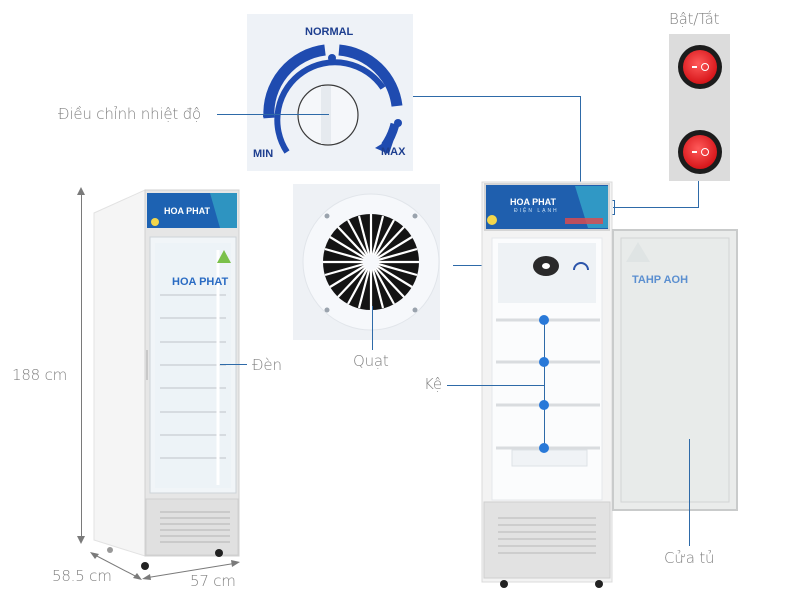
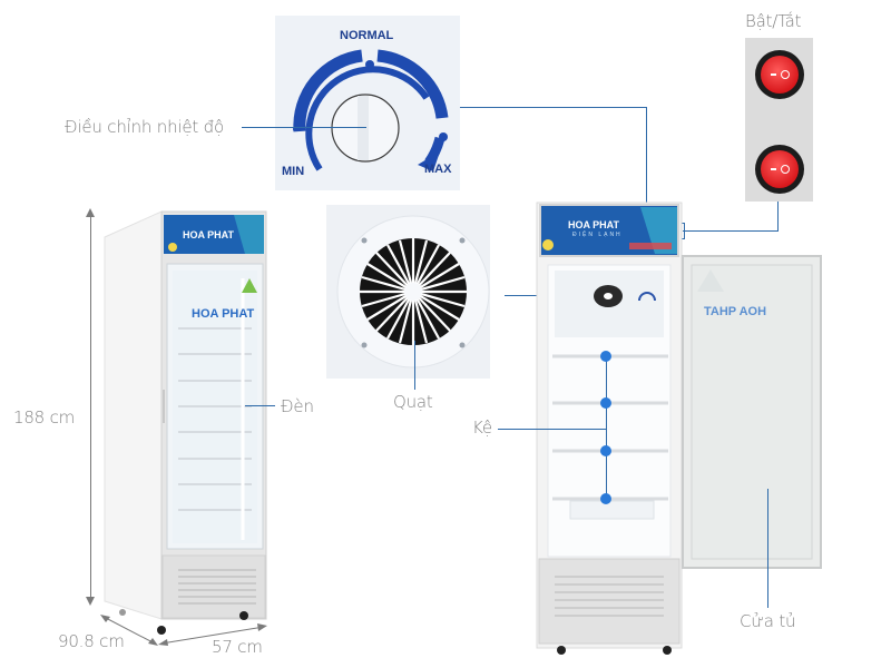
  NORMAL
  MIN
  MAX
  Điều chỉnh nhiệt độ
  Bật/Tắt
  Quạt
  HOA PHAT
  HOA PHAT
  Đèn
  188 cm
- 58.5 cm
+ 90.8 cm
  57 cm
  HOA PHAT
  TAHP AOH
  Kệ
  Cửa tủ
